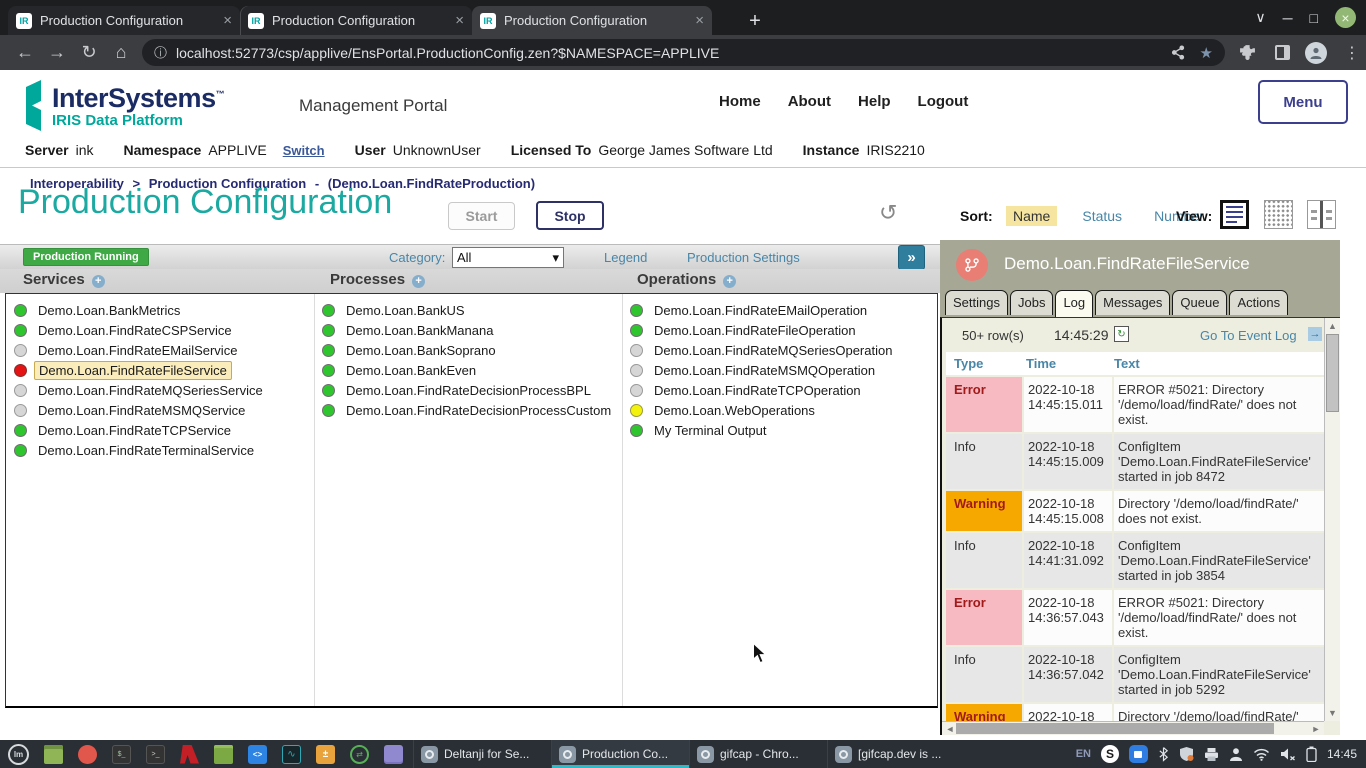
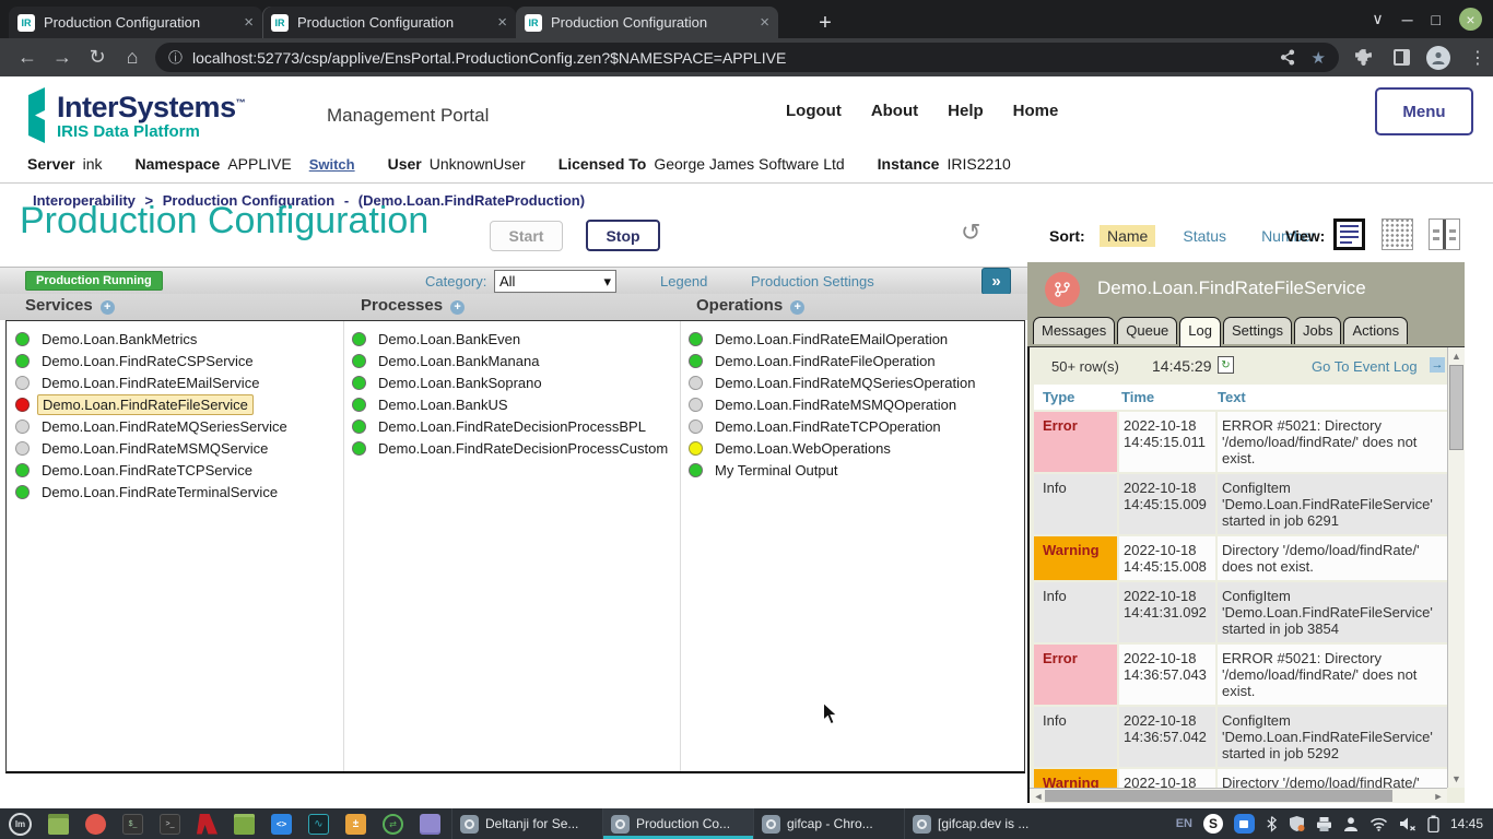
  IR
  Production Configuration
  ×
  IR
  Production Configuration
  ×
  IR
  Production Configuration
  ×
  +
  ∨
  ─
  □
  ×
  ←
  →
  ↻
  ⌂
  ⓘ
  localhost:52773/csp/applive/EnsPortal.ProductionConfig.zen?$NAMESPACE=APPLIVE
  ★
  ⋮
  InterSystems™
  IRIS Data Platform
  Management Portal
- Home
+ Logout
  About
  Help
- Logout
+ Home
  Menu
  Server
  ink
  Namespace
  APPLIVE
  Switch
  User
  UnknownUser
  Licensed To
  George James Software Ltd
  Instance
  IRIS2210
  Interoperability > Production Configuration - (Demo.Loan.FindRateProduction)
  Production Configuration
  Start
  Stop
  Sort:
  Name
  Status
  Number
  View:
  Production Running
  Category:
  All
  ▾
  Legend
  Production Settings
  »
  Services
  +
  Processes
  +
  Operations
  +
  Demo.Loan.BankMetrics
  Demo.Loan.FindRateCSPService
  Demo.Loan.FindRateEMailService
  Demo.Loan.FindRateFileService
  Demo.Loan.FindRateMQSeriesService
  Demo.Loan.FindRateMSMQService
  Demo.Loan.FindRateTCPService
  Demo.Loan.FindRateTerminalService
- Demo.Loan.BankUS
+ Demo.Loan.BankEven
  Demo.Loan.BankManana
  Demo.Loan.BankSoprano
- Demo.Loan.BankEven
+ Demo.Loan.BankUS
  Demo.Loan.FindRateDecisionProcessBPL
  Demo.Loan.FindRateDecisionProcessCustom
  Demo.Loan.FindRateEMailOperation
  Demo.Loan.FindRateFileOperation
  Demo.Loan.FindRateMQSeriesOperation
  Demo.Loan.FindRateMSMQOperation
  Demo.Loan.FindRateTCPOperation
  Demo.Loan.WebOperations
  My Terminal Output
  Demo.Loan.FindRateFileService
- Settings
+ Messages
- Jobs
+ Queue
  Log
- Messages
+ Settings
- Queue
+ Jobs
  Actions
  50+ row(s)
  14:45:29
  ↻
  Go To Event Log
  →
  Type
  Time
  Text
  Error
  2022-10-18 14:45:15.011
  ERROR #5021: Directory '/demo/load/findRate/' does not exist.
  Info
  2022-10-18 14:45:15.009
- ConfigItem 'Demo.Loan.FindRateFileService' started in job 8472
+ ConfigItem 'Demo.Loan.FindRateFileService' started in job 6291
  Warning
  2022-10-18 14:45:15.008
  Directory '/demo/load/findRate/' does not exist.
  Info
  2022-10-18 14:41:31.092
  ConfigItem 'Demo.Loan.FindRateFileService' started in job 3854
  Error
  2022-10-18 14:36:57.043
  ERROR #5021: Directory '/demo/load/findRate/' does not exist.
  Info
  2022-10-18 14:36:57.042
  ConfigItem 'Demo.Loan.FindRateFileService' started in job 5292
  Warning
  Directory '/demo/load/findRate/'
  ▲
  ▼
  ◄
  ►
  lm
  <>
  ∿
  ±
  ⇄
  Deltanji for Se...
  Production Co...
  gifcap - Chro...
  [gifcap.dev is ...
  EN
  S
  14:45
